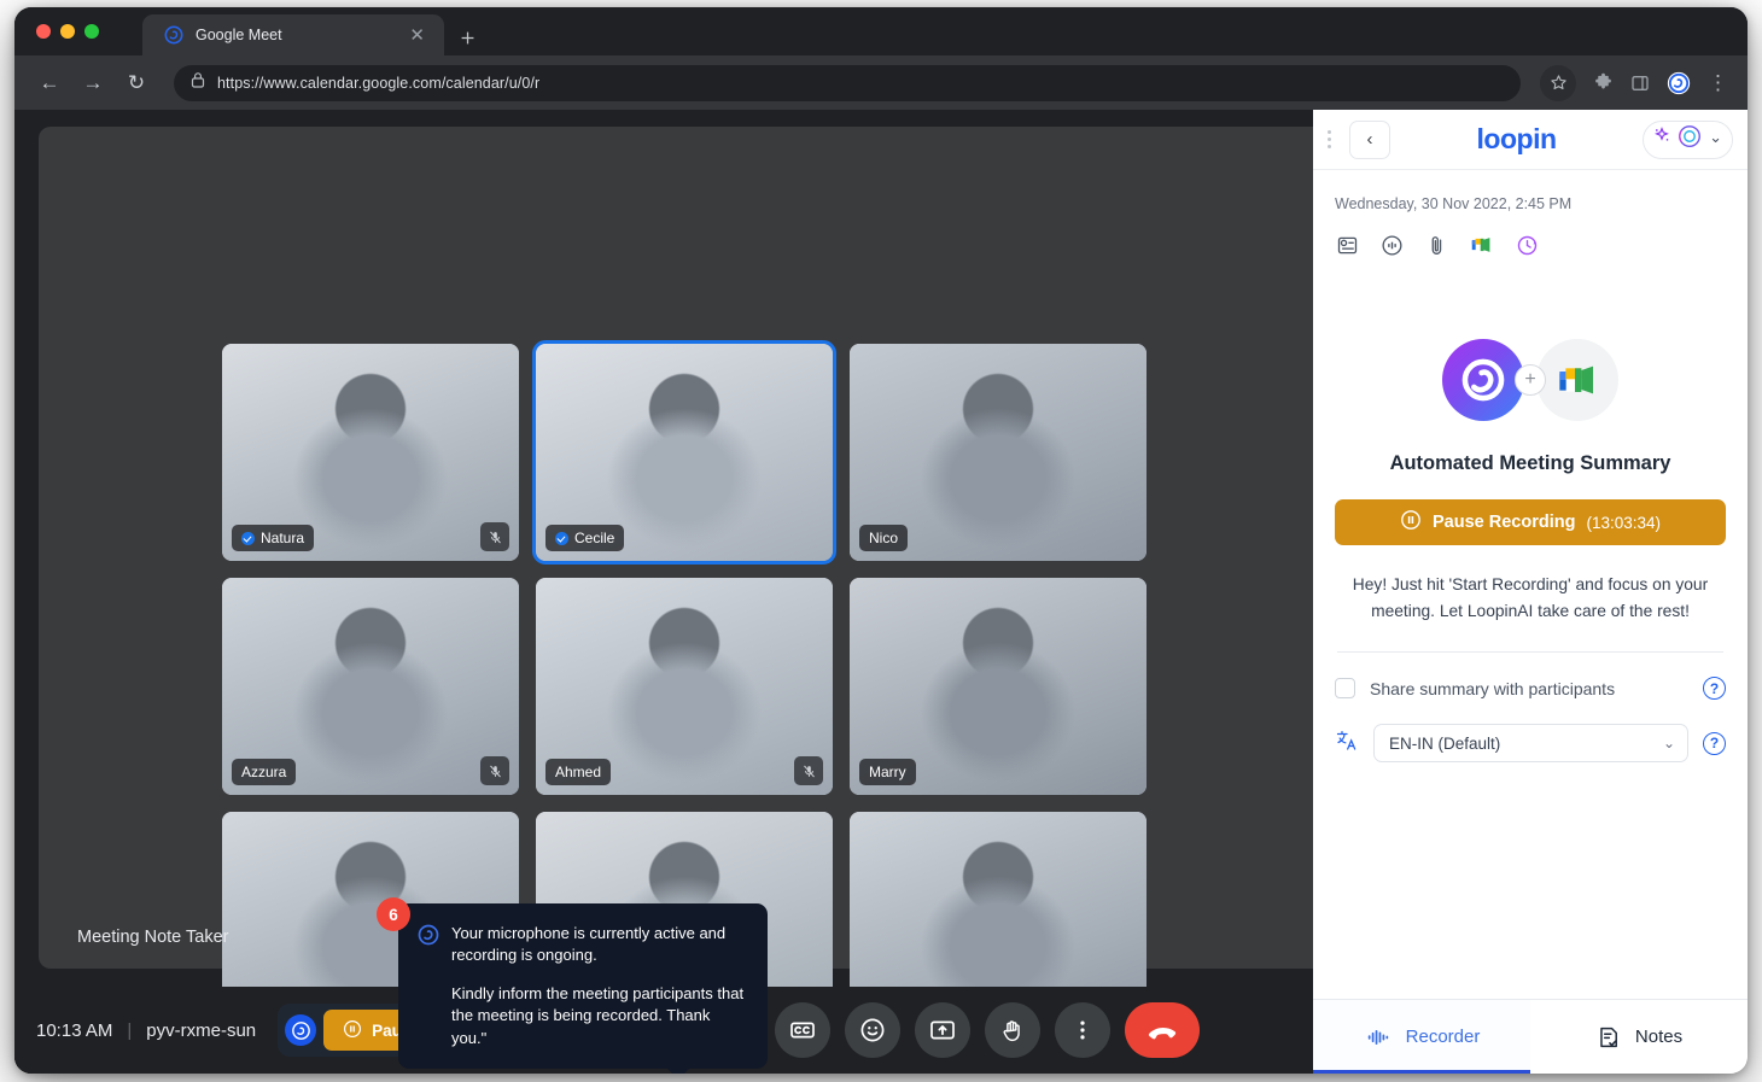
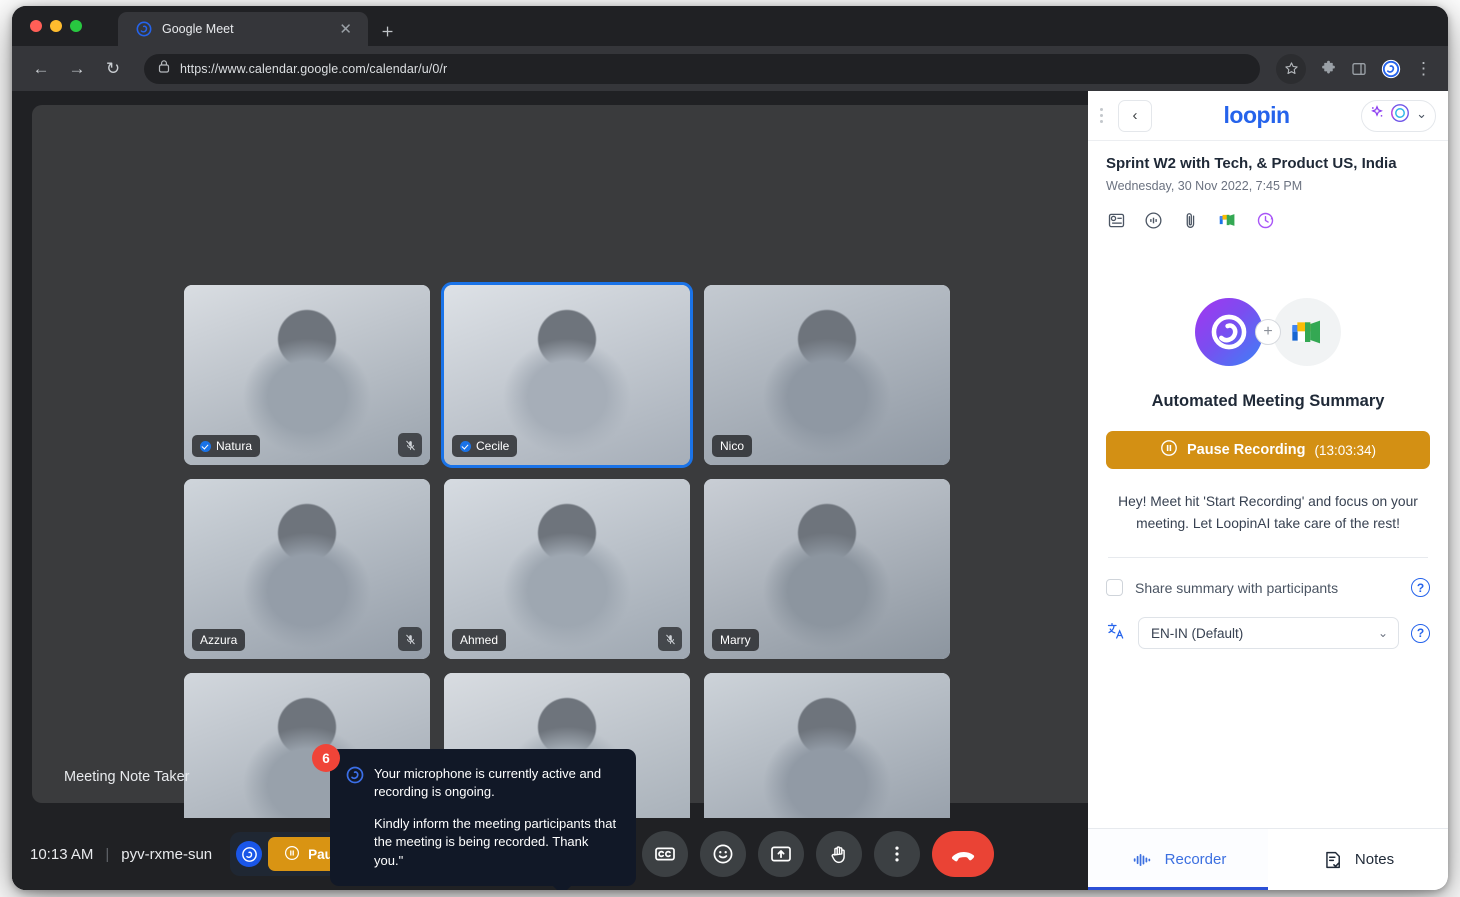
  Google Meet
  ✕
  ＋
  ←
  →
  ↻
  https://www.calendar.google.com/calendar/u/0/r
  ⋮
  Natura
  Cecile
  Nico
  Azzura
  Ahmed
  Marry
  Meeting Note Taker
  Your microphone is currently active and recording is ongoing.
  Kindly inform the meeting participants that the meeting is being recorded. Thank you."
  6
  10:13 AM
  |
  pyv-rxme-sun
  ‹
  loopin
  ⌄
+ Sprint W2 with Tech, & Product US, India
- Wednesday, 30 Nov 2022, 2:45 PM
+ Wednesday, 30 Nov 2022, 7:45 PM
  +
  Automated Meeting Summary
  Pause Recording
  (13:03:34)
- Hey! Just hit 'Start Recording' and focus on your meeting. Let LoopinAI take care of the rest!
+ Hey! Meet hit 'Start Recording' and focus on your meeting. Let LoopinAI take care of the rest!
  Share summary with participants
  ?
  EN-IN (Default)
  ⌄
  ?
  Recorder
  Notes
